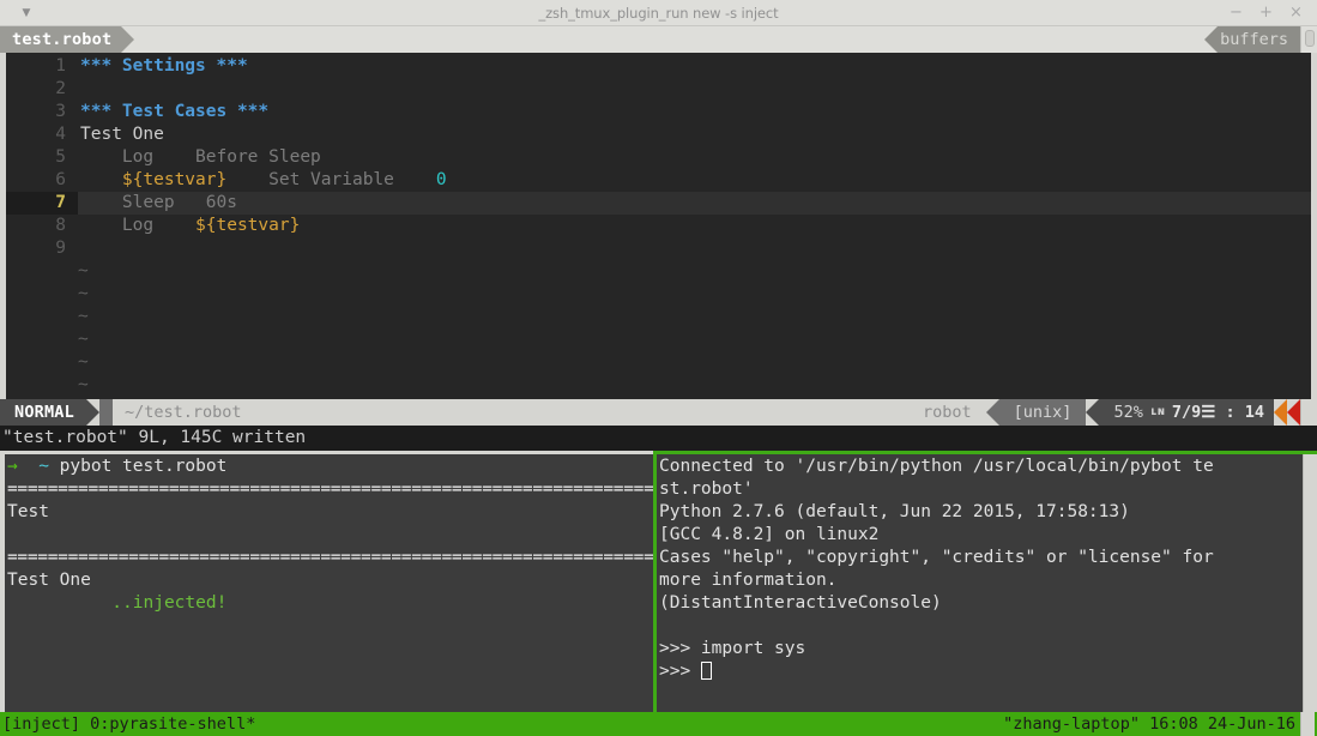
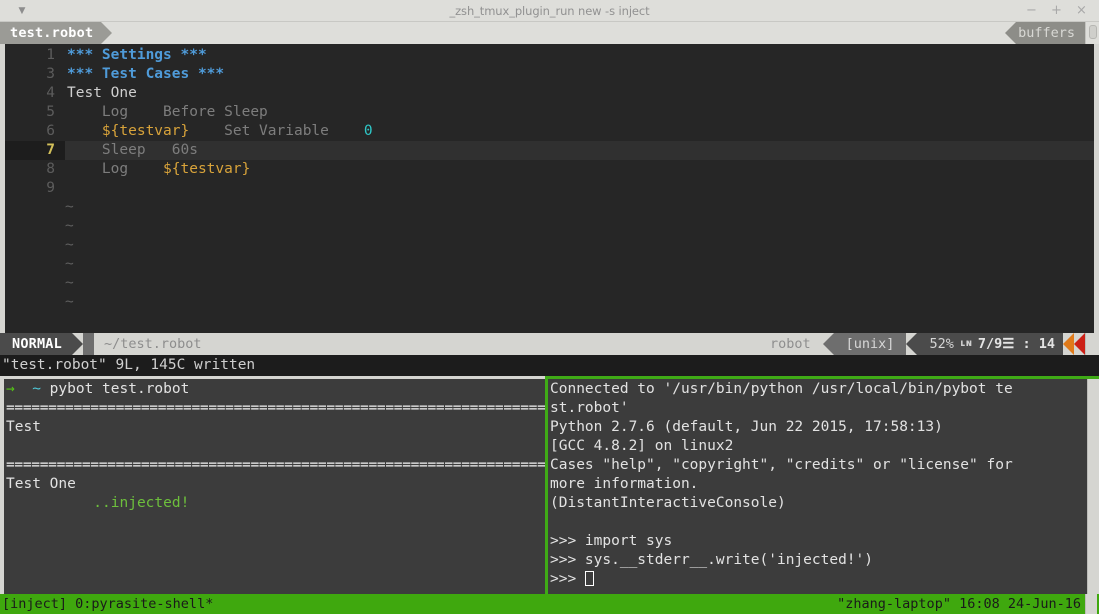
  ▼
  _zsh_tmux_plugin_run new -s inject
  −
  +
  ×
  test.robot
  buffers
  1
  *** Settings ***
- 2
  3
  *** Test Cases ***
  4
  Test One
  5
  Log Before Sleep
  6
  ${testvar} Set Variable 0
  7
  Sleep 60s
  8
  Log ${testvar}
  9
  ~
  ~
  ~
  ~
  ~
  ~
  NORMAL
  ~/test.robot
  robot
  [unix]
  52%
  ʟɴ
  7/9☰ : 14
  "test.robot" 9L, 145C written
  → ~ pybot test.robot
  ================================================================
  Test
  ================================================================
  Test One
  ..injected!
  Connected to '/usr/bin/python /usr/local/bin/pybot te
  st.robot'
  Python 2.7.6 (default, Jun 22 2015, 17:58:13)
  [GCC 4.8.2] on linux2
  Cases "help", "copyright", "credits" or "license" for
  more information.
  (DistantInteractiveConsole)
  >>> import sys
+ >>> sys.__stderr__.write('injected!')
  >>>
  [inject] 0:pyrasite-shell*
  "zhang-laptop" 16:08 24-Jun-16
